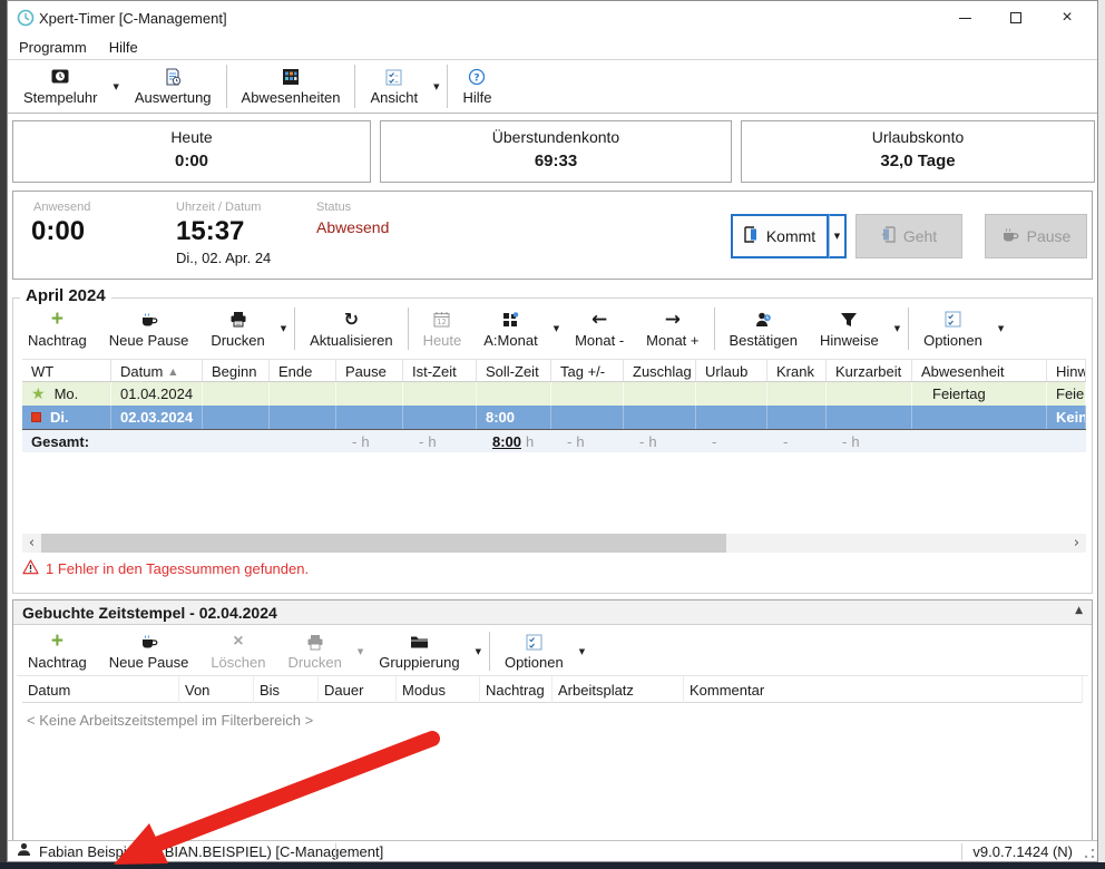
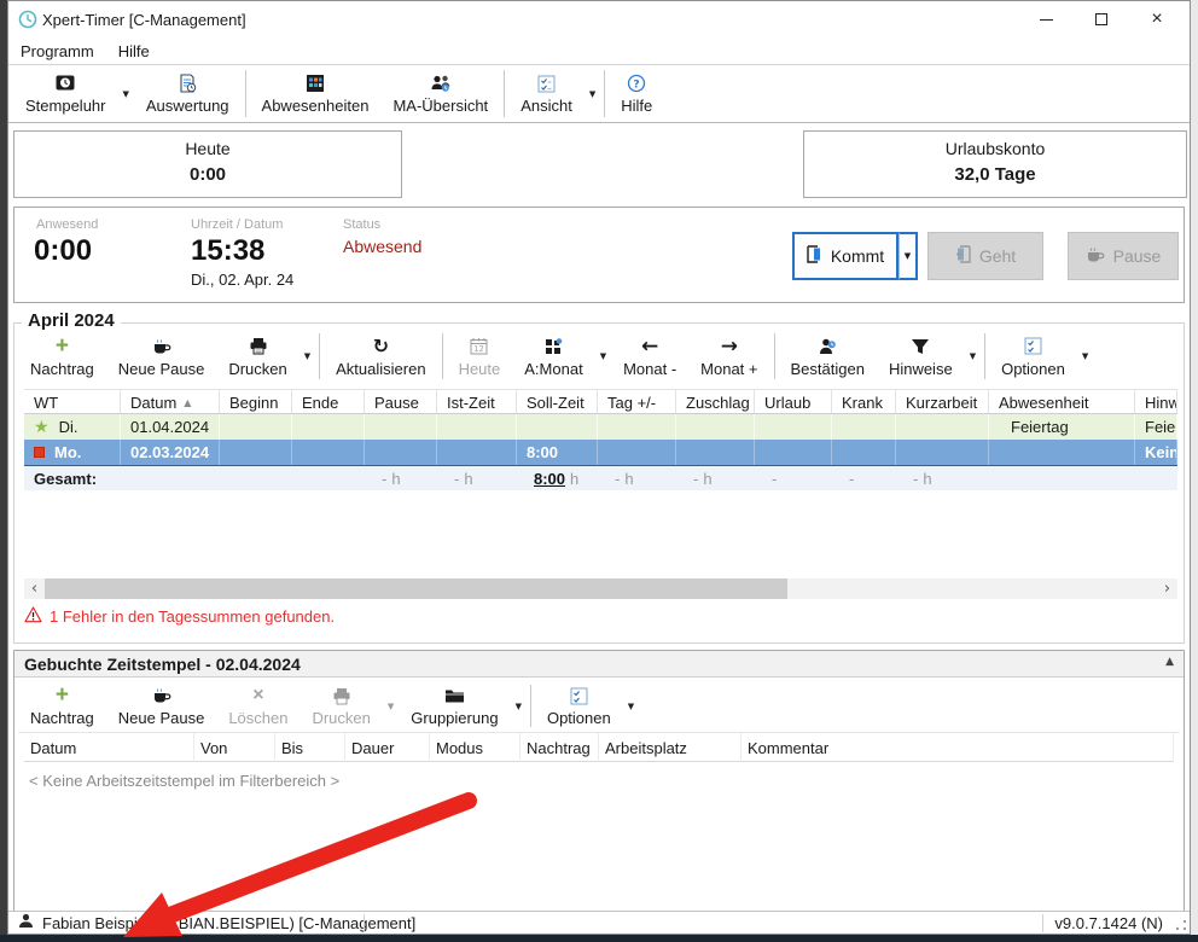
  Xpert-Timer [C-Management]
  ×
  Programm
  Hilfe
  Stempeluhr
  ▼
  Auswertung
  Abwesenheiten
+ MA-Übersicht
  Ansicht
  ▼
  ?
  Hilfe
  Heute
  0:00
- Überstundenkonto
- 69:33
  Urlaubskonto
  32,0 Tage
  Anwesend
  0:00
  Uhrzeit / Datum
- 15:37
+ 15:38
  Di., 02. Apr. 24
  Status
  Abwesend
  Kommt
  ▼
  Geht
  Pause
  April 2024
  +
  Nachtrag
  Neue Pause
  Drucken
  ▼
  ↻
  Aktualisieren
  12
  Heute
  A:Monat
  ▼
  ←
  Monat -
  →
  Monat +
  Bestätigen
  Hinweise
  ▼
  Optionen
  ▼
  WT
  Datum
  ▲
  Beginn
  Ende
  Pause
  Ist-Zeit
  Soll-Zeit
  Tag +/-
  Zuschlag
  Urlaub
  Krank
  Kurzarbeit
  Abwesenheit
  ★
- Mo.
+ Di.
  01.04.2024
  Feiertag
- Di.
+ Mo.
  02.03.2024
  8:00
  Kein
  Gesamt:
  -
  h
  -
  h
  8:00
  h
  -
  h
  -
  h
  -
  -
  -
  h
  ‹
  ›
  1 Fehler in den Tagessummen gefunden.
  Gebuchte Zeitstempel - 02.04.2024
  ▲
  +
  Nachtrag
  Neue Pause
  ×
  Löschen
  Drucken
  ▼
  Gruppierung
  ▼
  Optionen
  ▼
  Datum
  Von
  Bis
  Dauer
  Modus
  Nachtrag
  Arbeitsplatz
  Kommentar
  < Keine Arbeitszeitstempel im Filterbereich >
  Fabian BeispiBIAN.BEISPIEL) [C-Manaement]
  v9.0.7.1424 (N)
